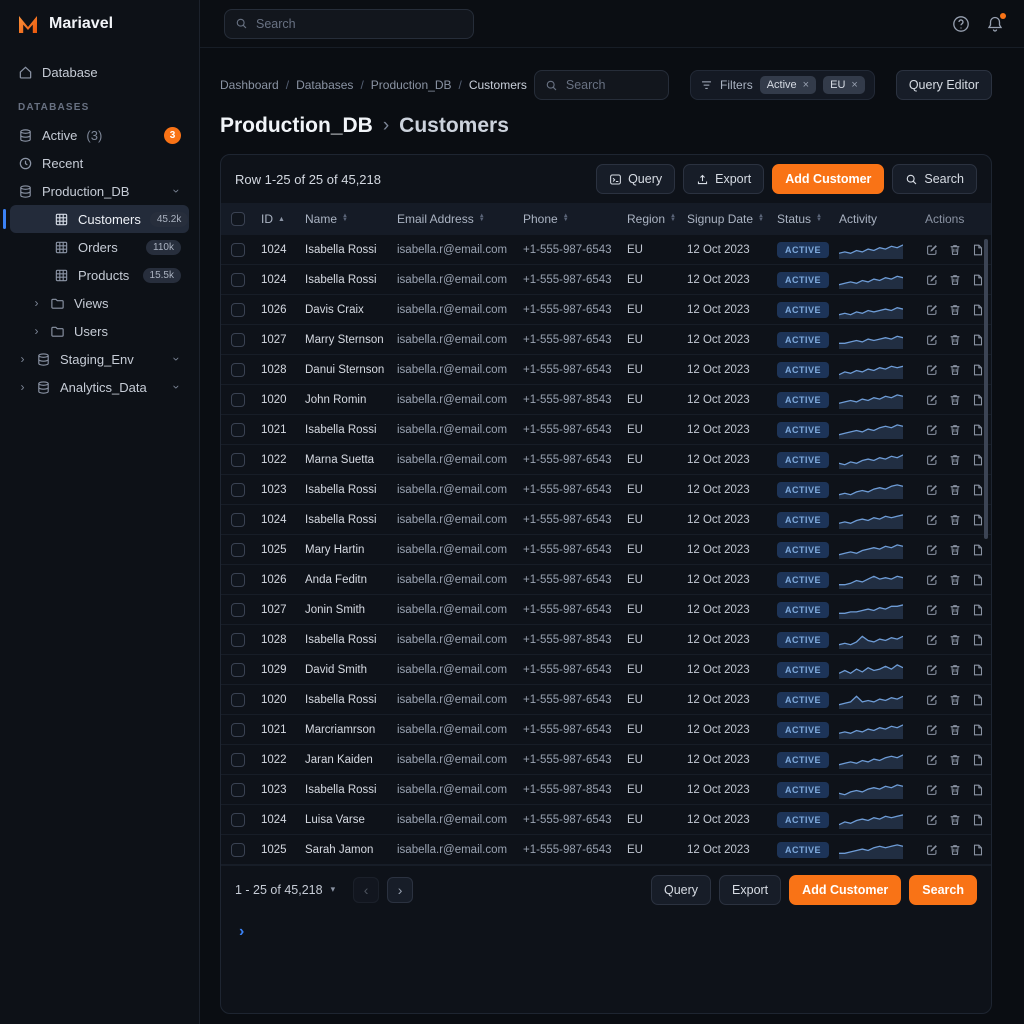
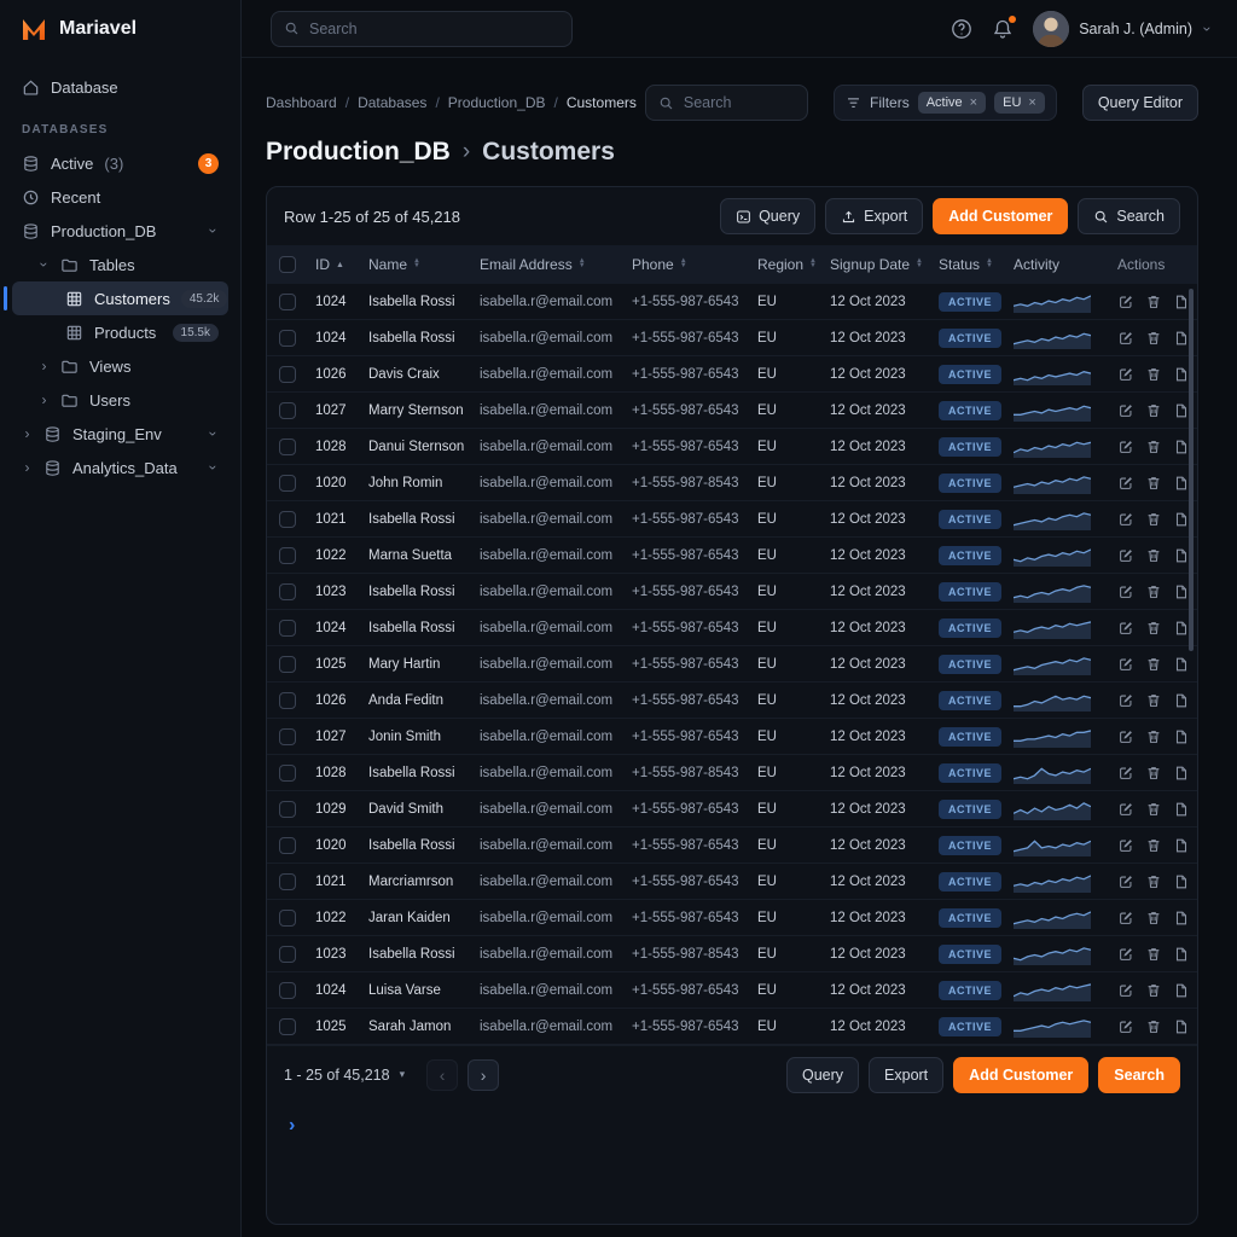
  Mariavel
  Database
  DATABASES
  Active
  (3)
  3
  Recent
  Production_DB
+ Tables
  Customers
  45.2k
- Orders
- 110k
  Products
  15.5k
  ›
  Views
  ›
  Users
  ›
  Staging_Env
  ›
  Analytics_Data
  Search
+ Sarah J. (Admin)
  Dashboard
  /
  Databases
  /
  Production_DB
  /
  Customers
  Search
  Filters
  Active
  ×
  EU
  ×
  Query Editor
  Production_DB
  ›
  Customers
  Row 1-25 of 25 of 45,218
  Query
  Export
  Add Customer
  Search
  ID
  Name
  Email Address
  Phone
  Region
  Signup Date
  Status
  Activity
  Actions
  1024
  Isabella Rossi
  isabella.r@email.com
  +1-555-987-6543
  EU
  12 Oct 2023
  ACTIVE
  1024
  Isabella Rossi
  isabella.r@email.com
  +1-555-987-6543
  EU
  12 Oct 2023
  ACTIVE
  1026
  Davis Craix
  isabella.r@email.com
  +1-555-987-6543
  EU
  12 Oct 2023
  ACTIVE
  1027
  Marry Sternson
  isabella.r@email.com
  +1-555-987-6543
  EU
  12 Oct 2023
  ACTIVE
  1028
  Danui Sternson
  isabella.r@email.com
  +1-555-987-6543
  EU
  12 Oct 2023
  ACTIVE
  1020
  John Romin
  isabella.r@email.com
  +1-555-987-8543
  EU
  12 Oct 2023
  ACTIVE
  1021
  Isabella Rossi
  isabella.r@email.com
  +1-555-987-6543
  EU
  12 Oct 2023
  ACTIVE
  1022
  Marna Suetta
  isabella.r@email.com
  +1-555-987-6543
  EU
  12 Oct 2023
  ACTIVE
  1023
  Isabella Rossi
  isabella.r@email.com
  +1-555-987-6543
  EU
  12 Oct 2023
  ACTIVE
  1024
  Isabella Rossi
  isabella.r@email.com
  +1-555-987-6543
  EU
  12 Oct 2023
  ACTIVE
  1025
  Mary Hartin
  isabella.r@email.com
  +1-555-987-6543
  EU
  12 Oct 2023
  ACTIVE
  1026
  Anda Feditn
  isabella.r@email.com
  +1-555-987-6543
  EU
  12 Oct 2023
  ACTIVE
  1027
  Jonin Smith
  isabella.r@email.com
  +1-555-987-6543
  EU
  12 Oct 2023
  ACTIVE
  1028
  Isabella Rossi
  isabella.r@email.com
  +1-555-987-8543
  EU
  12 Oct 2023
  ACTIVE
  1029
  David Smith
  isabella.r@email.com
  +1-555-987-6543
  EU
  12 Oct 2023
  ACTIVE
  1020
  Isabella Rossi
  isabella.r@email.com
  +1-555-987-6543
  EU
  12 Oct 2023
  ACTIVE
  1021
  Marcriamrson
  isabella.r@email.com
  +1-555-987-6543
  EU
  12 Oct 2023
  ACTIVE
  1022
  Jaran Kaiden
  isabella.r@email.com
  +1-555-987-6543
  EU
  12 Oct 2023
  ACTIVE
  1023
  Isabella Rossi
  isabella.r@email.com
  +1-555-987-8543
  EU
  12 Oct 2023
  ACTIVE
  1024
  Luisa Varse
  isabella.r@email.com
  +1-555-987-6543
  EU
  12 Oct 2023
  ACTIVE
  1025
  Sarah Jamon
  isabella.r@email.com
  +1-555-987-6543
  EU
  12 Oct 2023
  ACTIVE
  1 - 25 of 45,218
  ▾
  ‹
  ›
  Query
  Export
  Add Customer
  Search
  ›
